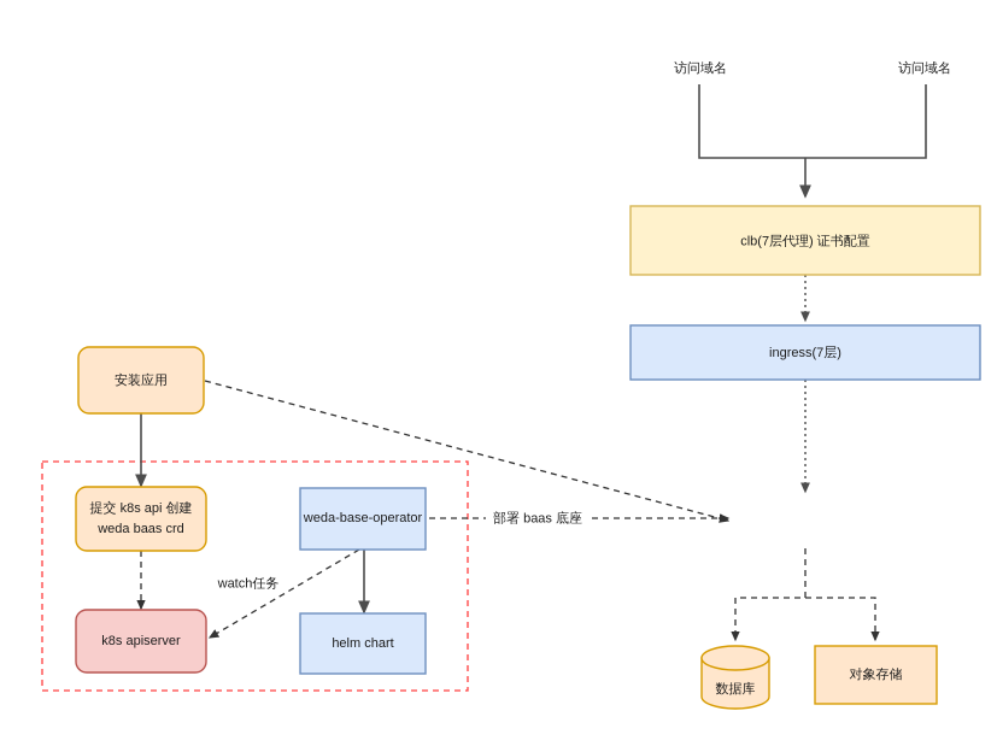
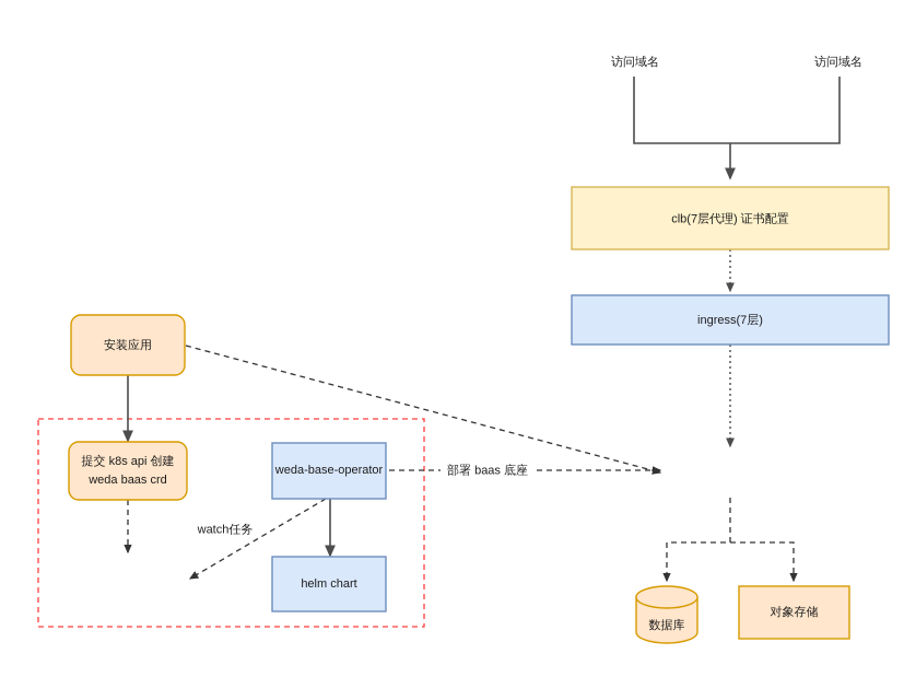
  访问域名
  访问域名
  clb(7层代理) 证书配置
  ingress(7层)
  数据库
  对象存储
  安装应用
  提交 k8s api 创建
  weda baas crd
  weda-base-operator
- k8s apiserver
  helm chart
  watch任务
  部署 baas 底座
